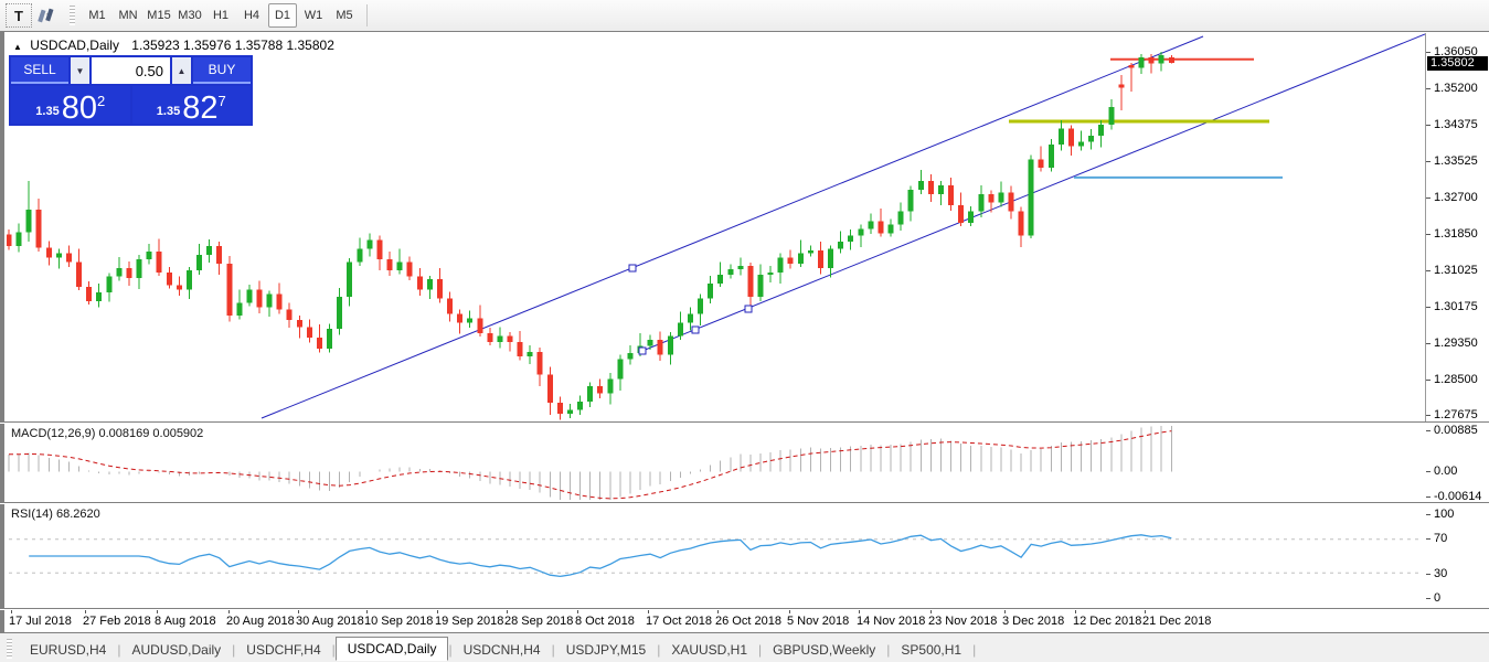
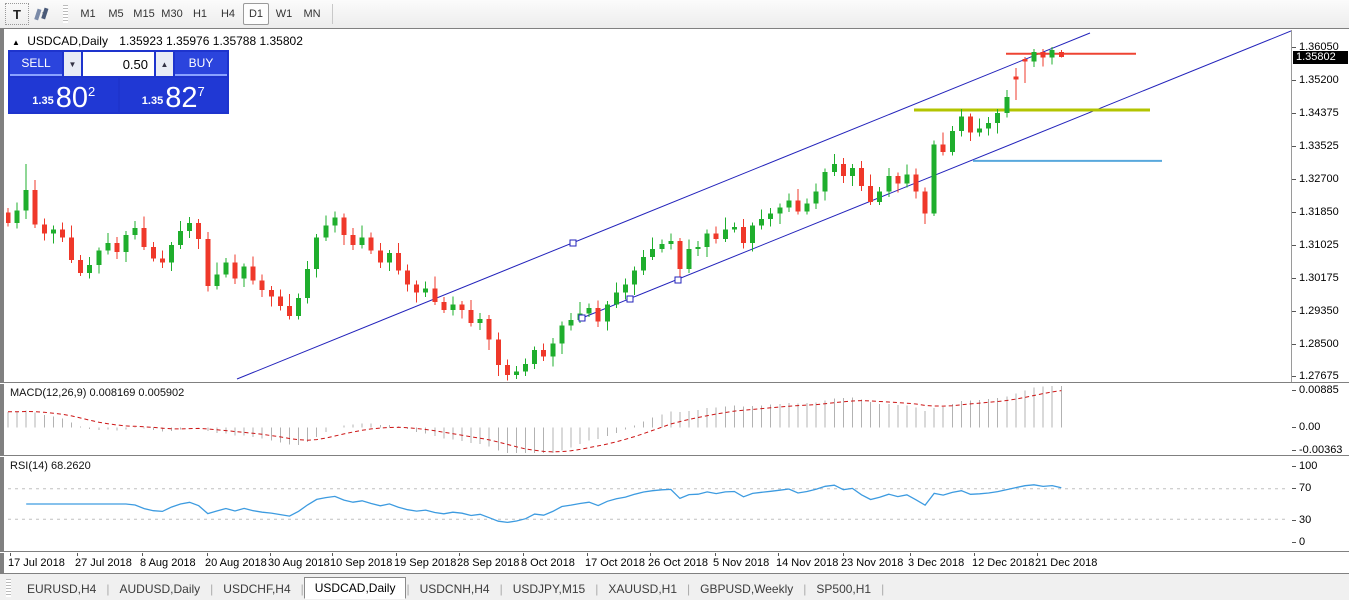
  T
  M1
- MN
+ M5
  M15
  M30
  H1
  H4
  D1
  W1
- M5
+ MN
  ▲ USDCAD,Daily 1.35923 1.35976 1.35788 1.35802
  SELL
  ▼
  0.50
  ▲
  BUY
  1.35
  80
  2
  1.35
  82
  7
  MACD(12,26,9) 0.008169 0.005902
  RSI(14) 68.2620
  1.36050
  1.35200
  1.34375
  1.33525
  1.32700
  1.31850
  1.31025
  1.30175
  1.29350
  1.28500
  1.27675
  0.00885
  0.00
- -0.00614
+ -0.00363
  100
  70
  30
  0
  1.35802
  17 Jul 2018
- 27 Feb 2018
+ 27 Jul 2018
  8 Aug 2018
  20 Aug 2018
  30 Aug 2018
  10 Sep 2018
  19 Sep 2018
  28 Sep 2018
  8 Oct 2018
  17 Oct 2018
  26 Oct 2018
  5 Nov 2018
  14 Nov 2018
  23 Nov 2018
  3 Dec 2018
  12 Dec 2018
  21 Dec 2018
  EURUSD,H4
  |
  AUDUSD,Daily
  |
  USDCHF,H4
  |
  USDCAD,Daily
  |
  USDCNH,H4
  |
  USDJPY,M15
  |
  XAUUSD,H1
  |
  GBPUSD,Weekly
  |
  SP500,H1
  |
